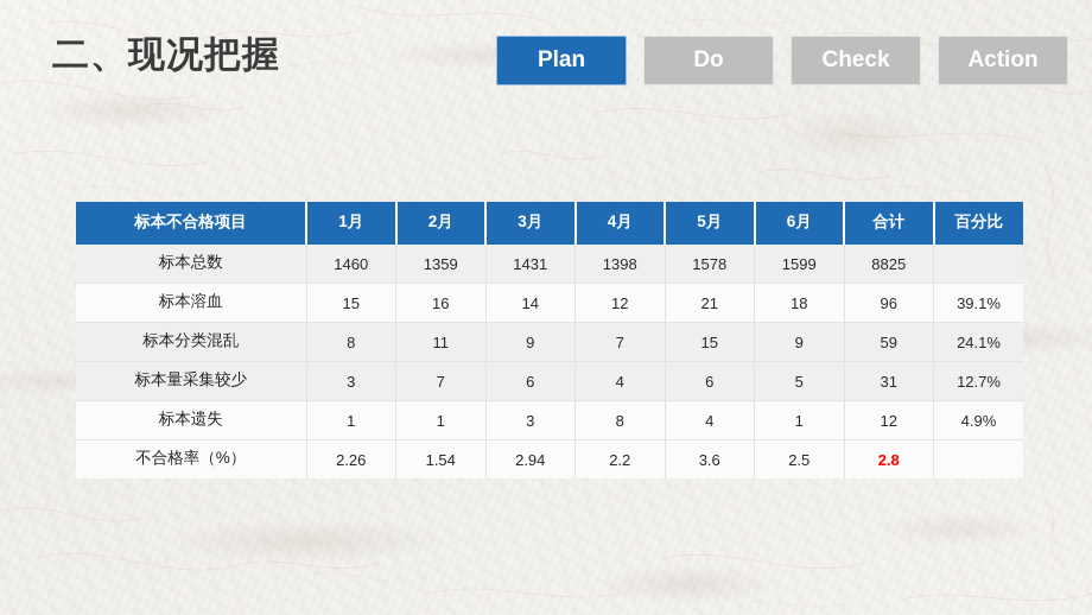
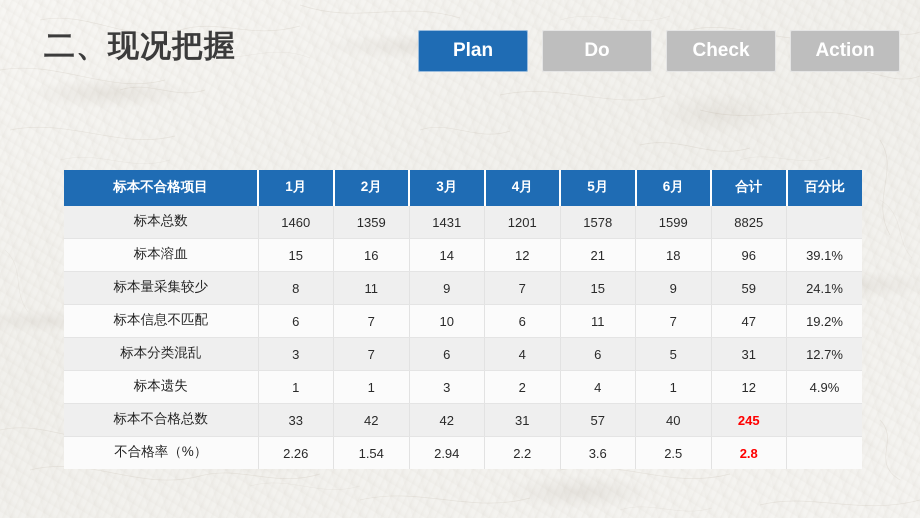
  二、现况把握
  Plan
  Do
  Check
  Action
  标本不合格项目	1月	2月	3月	4月	5月	6月	合计	百分比
- 标本总数	1460	1359	1431	1398	1578	1599	8825
+ 标本总数	1460	1359	1431	1201	1578	1599	8825
  标本溶血	15	16	14	12	21	18	96	39.1%
- 标本分类混乱	8	11	9	7	15	9	59	24.1%
+ 标本量采集较少	8	11	9	7	15	9	59	24.1%
+ 标本信息不匹配	6	7	10	6	11	7	47	19.2%
- 标本量采集较少	3	7	6	4	6	5	31	12.7%
+ 标本分类混乱	3	7	6	4	6	5	31	12.7%
- 标本遗失	1	1	3	8	4	1	12	4.9%
+ 标本遗失	1	1	3	2	4	1	12	4.9%
+ 标本不合格总数	33	42	42	31	57	40	245
  不合格率（%）	2.26	1.54	2.94	2.2	3.6	2.5	2.8
